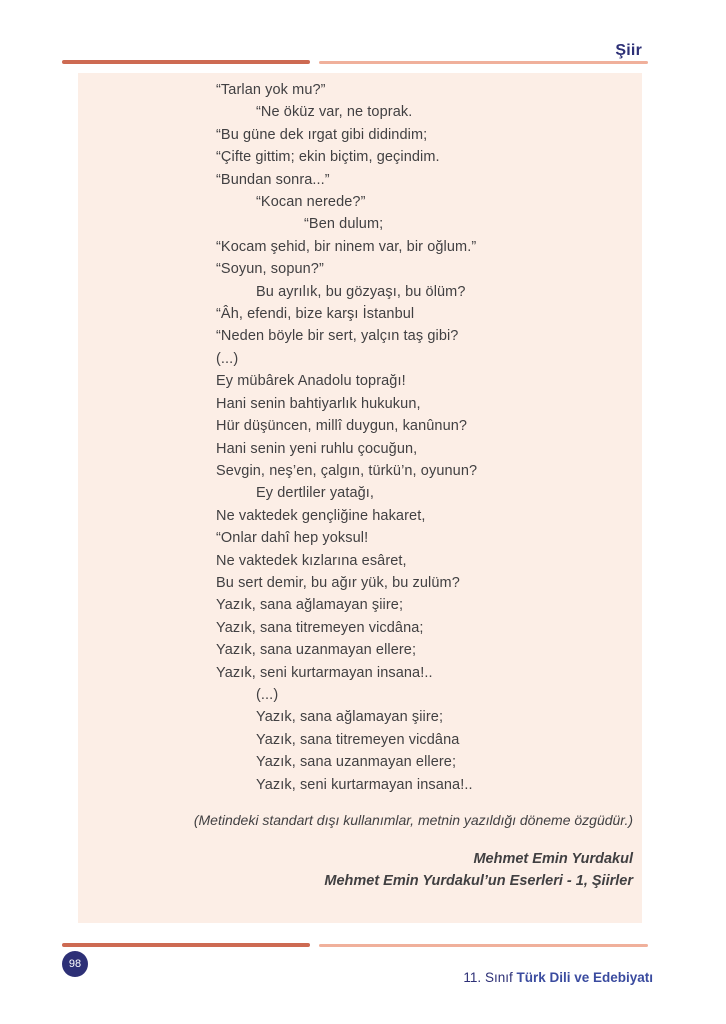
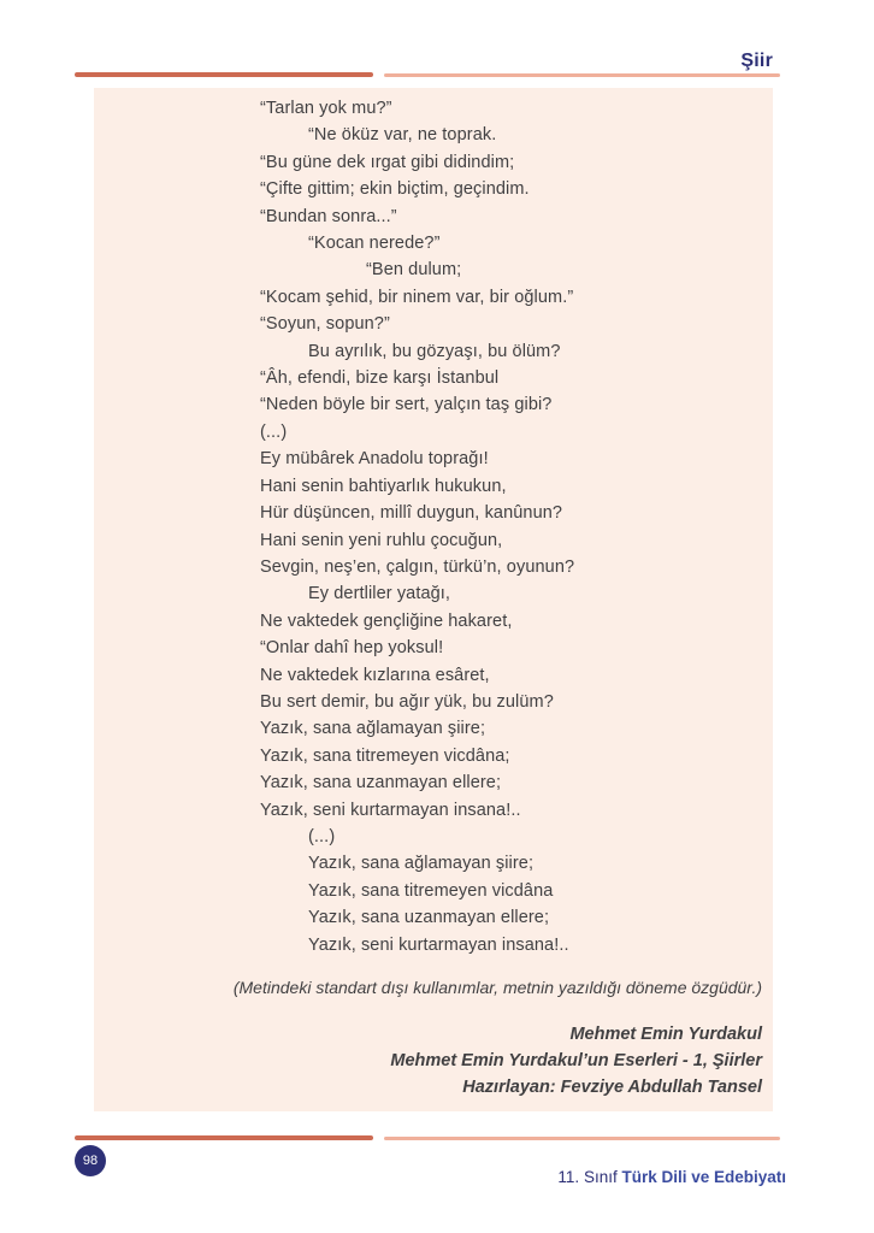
  Şiir
  “Tarlan yok mu?”
  “Ne öküz var, ne toprak.
  “Bu güne dek ırgat gibi didindim;
  “Çifte gittim; ekin biçtim, geçindim.
  “Bundan sonra...”
  “Kocan nerede?”
  “Ben dulum;
  “Kocam şehid, bir ninem var, bir oğlum.”
  “Soyun, sopun?”
  Bu ayrılık, bu gözyaşı, bu ölüm?
  “Âh, efendi, bize karşı İstanbul
  “Neden böyle bir sert, yalçın taş gibi?
  (...)
  Ey mübârek Anadolu toprağı!
  Hani senin bahtiyarlık hukukun,
  Hür düşüncen, millî duygun, kanûnun?
  Hani senin yeni ruhlu çocuğun,
  Sevgin, neş’en, çalgın, türkü’n, oyunun?
  Ey dertliler yatağı,
  Ne vaktedek gençliğine hakaret,
  “Onlar dahî hep yoksul!
  Ne vaktedek kızlarına esâret,
  Bu sert demir, bu ağır yük, bu zulüm?
  Yazık, sana ağlamayan şiire;
  Yazık, sana titremeyen vicdâna;
  Yazık, sana uzanmayan ellere;
  Yazık, seni kurtarmayan insana!..
  (...)
  Yazık, sana ağlamayan şiire;
  Yazık, sana titremeyen vicdâna
  Yazık, sana uzanmayan ellere;
  Yazık, seni kurtarmayan insana!..
  (Metindeki standart dışı kullanımlar, metnin yazıldığı döneme özgüdür.)
  Mehmet Emin Yurdakul
  Mehmet Emin Yurdakul’un Eserleri - 1, Şiirler
+ Hazırlayan: Fevziye Abdullah Tansel
  98
  11. Sınıf Türk Dili ve Edebiyatı
